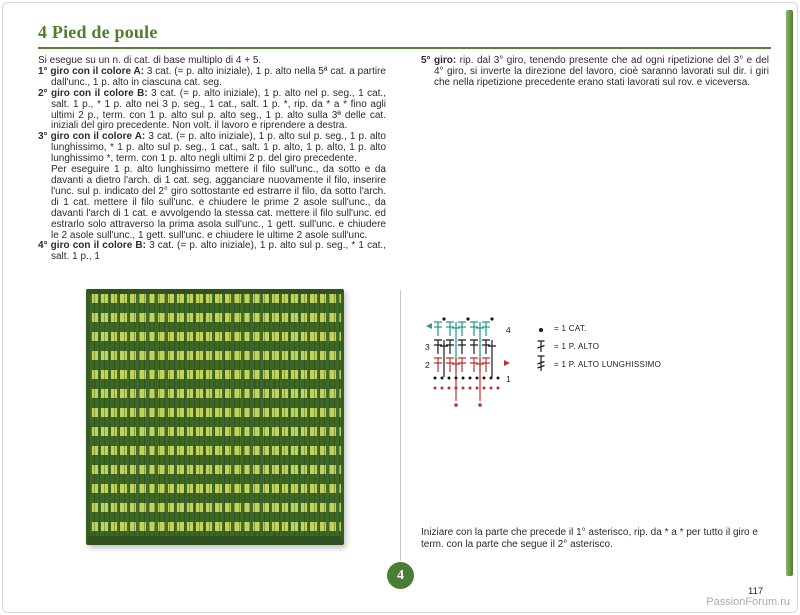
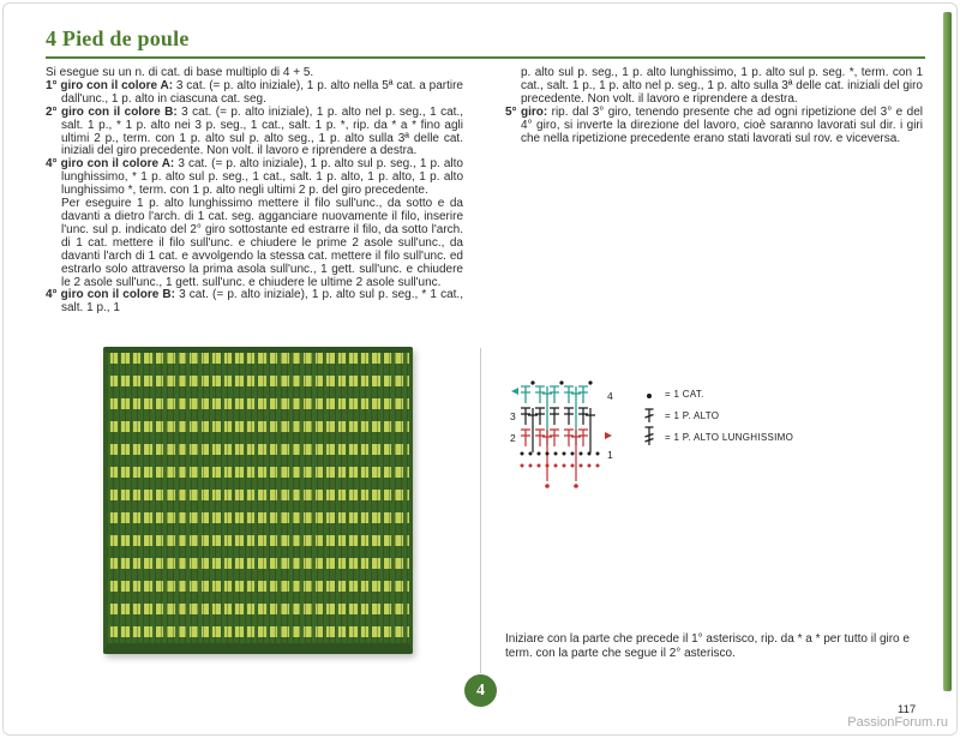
  4 Pied de poule
  Si esegue su un n. di cat. di base multiplo di 4 + 5.
  1° giro con il colore A: 3 cat. (= p. alto iniziale), 1 p. alto nella 5ª cat. a partire dall'unc., 1 p. alto in ciascuna cat. seg.
  2° giro con il colore B: 3 cat. (= p. alto iniziale), 1 p. alto nel p. seg., 1 cat., salt. 1 p., * 1 p. alto nei 3 p. seg., 1 cat., salt. 1 p. *, rip. da * a * fino agli ultimi 2 p., term. con 1 p. alto sul p. alto seg., 1 p. alto sulla 3ª delle cat. iniziali del giro precedente. Non volt. il lavoro e riprendere a destra.
- 3° giro con il colore A: 3 cat. (= p. alto iniziale), 1 p. alto sul p. seg., 1 p. alto lunghissimo, * 1 p. alto sul p. seg., 1 cat., salt. 1 p. alto, 1 p. alto, 1 p. alto lunghissimo *, term. con 1 p. alto negli ultimi 2 p. del giro precedente.
+ 4° giro con il colore A: 3 cat. (= p. alto iniziale), 1 p. alto sul p. seg., 1 p. alto lunghissimo, * 1 p. alto sul p. seg., 1 cat., salt. 1 p. alto, 1 p. alto, 1 p. alto lunghissimo *, term. con 1 p. alto negli ultimi 2 p. del giro precedente.
  Per eseguire 1 p. alto lunghissimo mettere il filo sull'unc., da sotto e da davanti a dietro l'arch. di 1 cat. seg. agganciare nuovamente il filo, inserire l'unc. sul p. indicato del 2° giro sottostante ed estrarre il filo, da sotto l'arch. di 1 cat. mettere il filo sull'unc. e chiudere le prime 2 asole sull'unc., da davanti l'arch di 1 cat. e avvolgendo la stessa cat. mettere il filo sull'unc. ed estrarlo solo attraverso la prima asola sull'unc., 1 gett. sull'unc. e chiudere le 2 asole sull'unc., 1 gett. sull'unc. e chiudere le ultime 2 asole sull'unc.
  4° giro con il colore B: 3 cat. (= p. alto iniziale), 1 p. alto sul p. seg., * 1 cat., salt. 1 p., 1
+ p. alto sul p. seg., 1 p. alto lunghissimo, 1 p. alto sul p. seg. *, term. con 1 cat., salt. 1 p., 1 p. alto nel p. seg., 1 p. alto sulla 3ª delle cat. iniziali del giro precedente. Non volt. il lavoro e riprendere a destra.
  5° giro: rip. dal 3° giro, tenendo presente che ad ogni ripetizione del 3° e del 4° giro, si inverte la direzione del lavoro, cioè saranno lavorati sul dir. i giri che nella ripetizione precedente erano stati lavorati sul rov. e viceversa.
  4
  3
  2
  1
  = 1 CAT.
  = 1 P. ALTO
  = 1 P. ALTO LUNGHISSIMO
  Iniziare con la parte che precede il 1° asterisco, rip. da * a * per tutto il giro e term. con la parte che segue il 2° asterisco.
  4
  117
  PassionForum.ru
